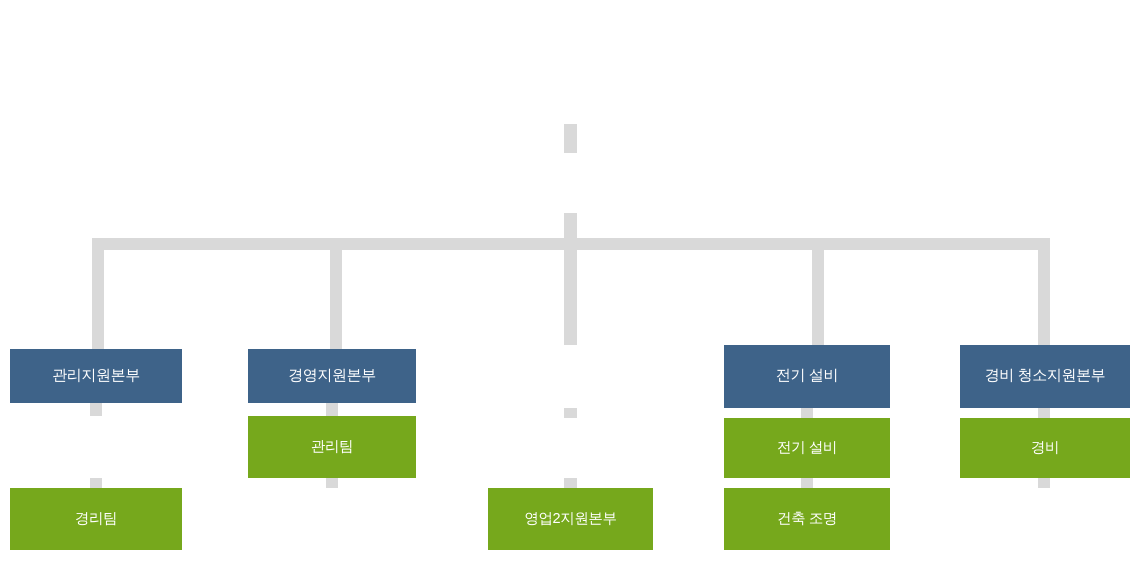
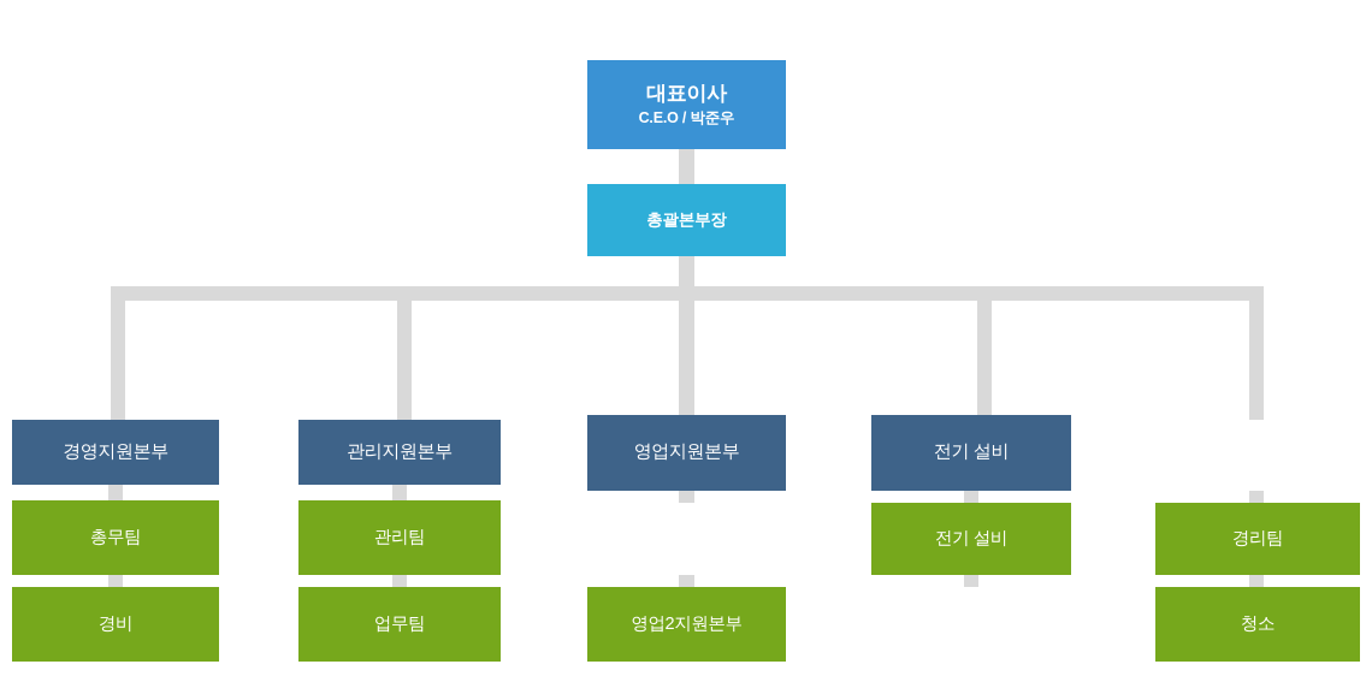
+ 대표이사
+ C.E.O / 박준우
+ 총괄본부장
- 관리지원본부
+ 경영지원본부
+ 총무팀
- 경리팀
+ 경비
- 경영지원본부
+ 관리지원본부
  관리팀
+ 업무팀
+ 영업지원본부
  영업2지원본부
  전기 설비
  전기 설비
- 건축 조명
- 경비 청소지원본부
- 경비
+ 경리팀
+ 청소
